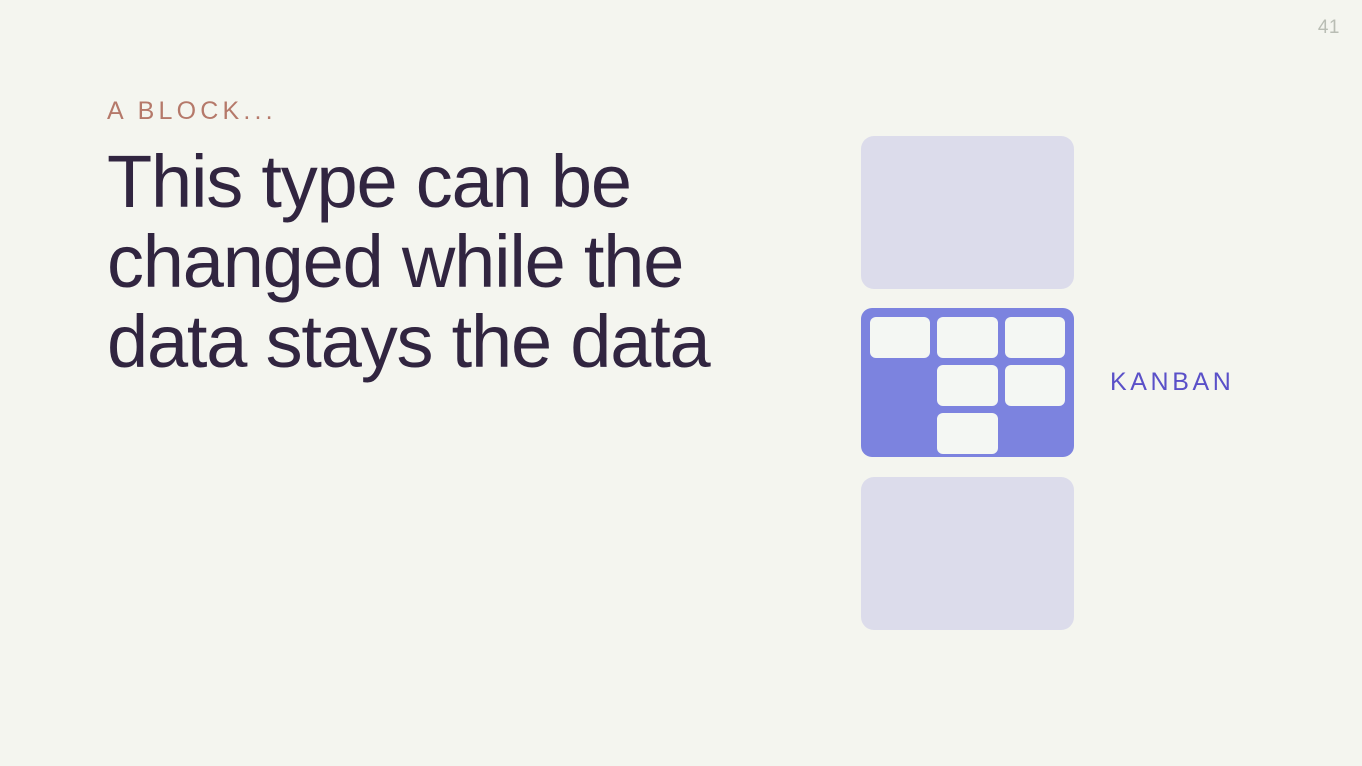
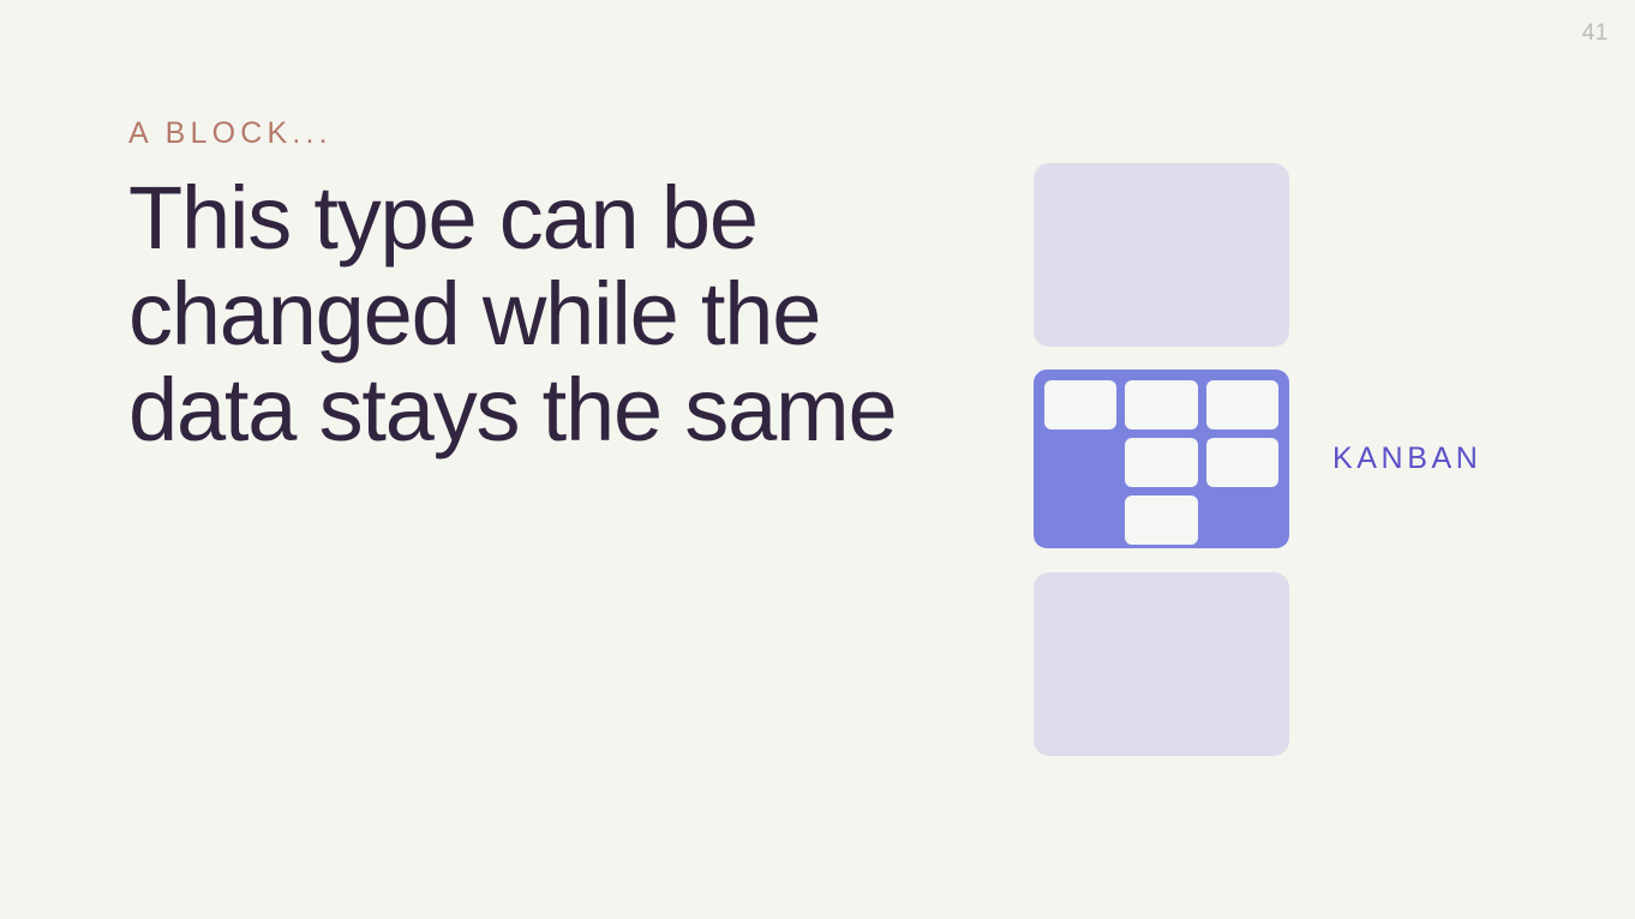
  41
  A BLOCK...
- This type can be changed while the data stays the data
+ This type can be changed while the data stays the same
  KANBAN
